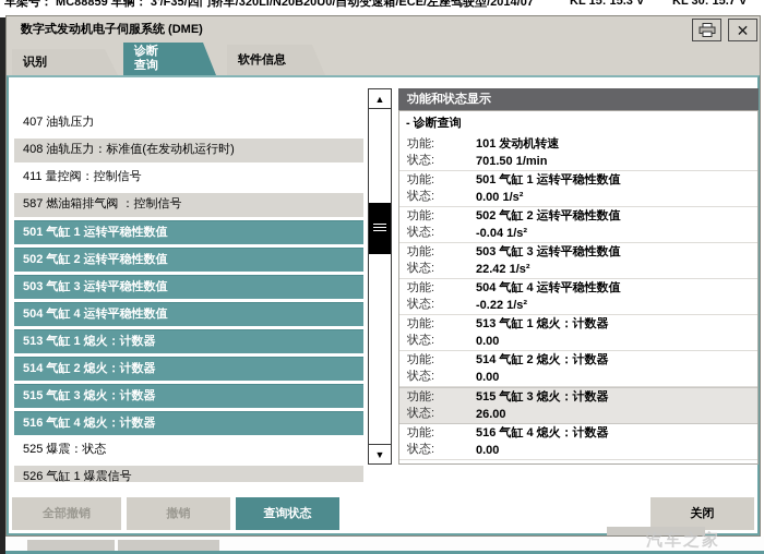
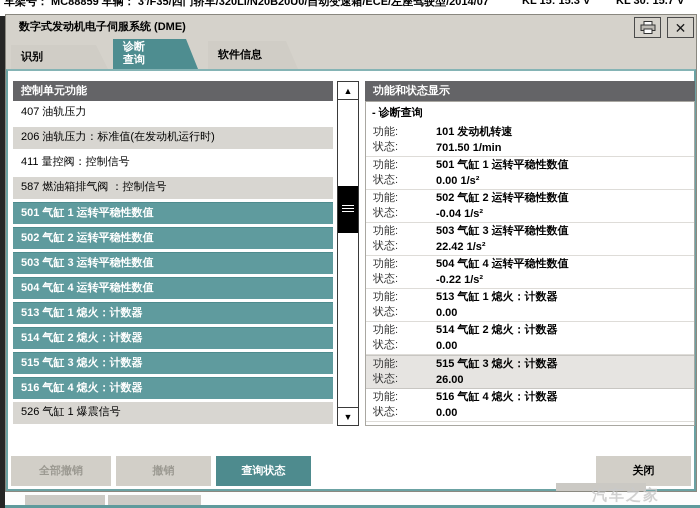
  车架号： MC88859 车辆： 3'/F35/四门轿车/320Li/N20B20U0/自动变速箱/ECE/左座驾驶型/2014/07
  KL 15: 15.3 V
  KL 30: 15.7 V
  数字式发动机电子伺服系统 (DME)
  ✕
  识别
  诊断
  查询
  软件信息
+ 控制单元功能
  407 油轨压力
- 408 油轨压力：标准值(在发动机运行时)
+ 206 油轨压力：标准值(在发动机运行时)
  411 量控阀：控制信号
  587 燃油箱排气阀 ：控制信号
  501 气缸 1 运转平稳性数值
  502 气缸 2 运转平稳性数值
  503 气缸 3 运转平稳性数值
  504 气缸 4 运转平稳性数值
  513 气缸 1 熄火：计数器
  514 气缸 2 熄火：计数器
  515 气缸 3 熄火：计数器
  516 气缸 4 熄火：计数器
- 525 爆震：状态
  526 气缸 1 爆震信号
  ▲
  ▼
  功能和状态显示
  - 诊断查询
  功能:
  101 发动机转速
  状态:
  701.50 1/min
  功能:
  501 气缸 1 运转平稳性数值
  状态:
  0.00 1/s²
  功能:
  502 气缸 2 运转平稳性数值
  状态:
  -0.04 1/s²
  功能:
  503 气缸 3 运转平稳性数值
  状态:
  22.42 1/s²
  功能:
  504 气缸 4 运转平稳性数值
  状态:
  -0.22 1/s²
  功能:
  513 气缸 1 熄火：计数器
  状态:
  0.00
  功能:
  514 气缸 2 熄火：计数器
  状态:
  0.00
  功能:
  515 气缸 3 熄火：计数器
  状态:
  26.00
  功能:
  516 气缸 4 熄火：计数器
  状态:
  0.00
  全部撤销
  撤销
  查询状态
  关闭
  汽车之家
